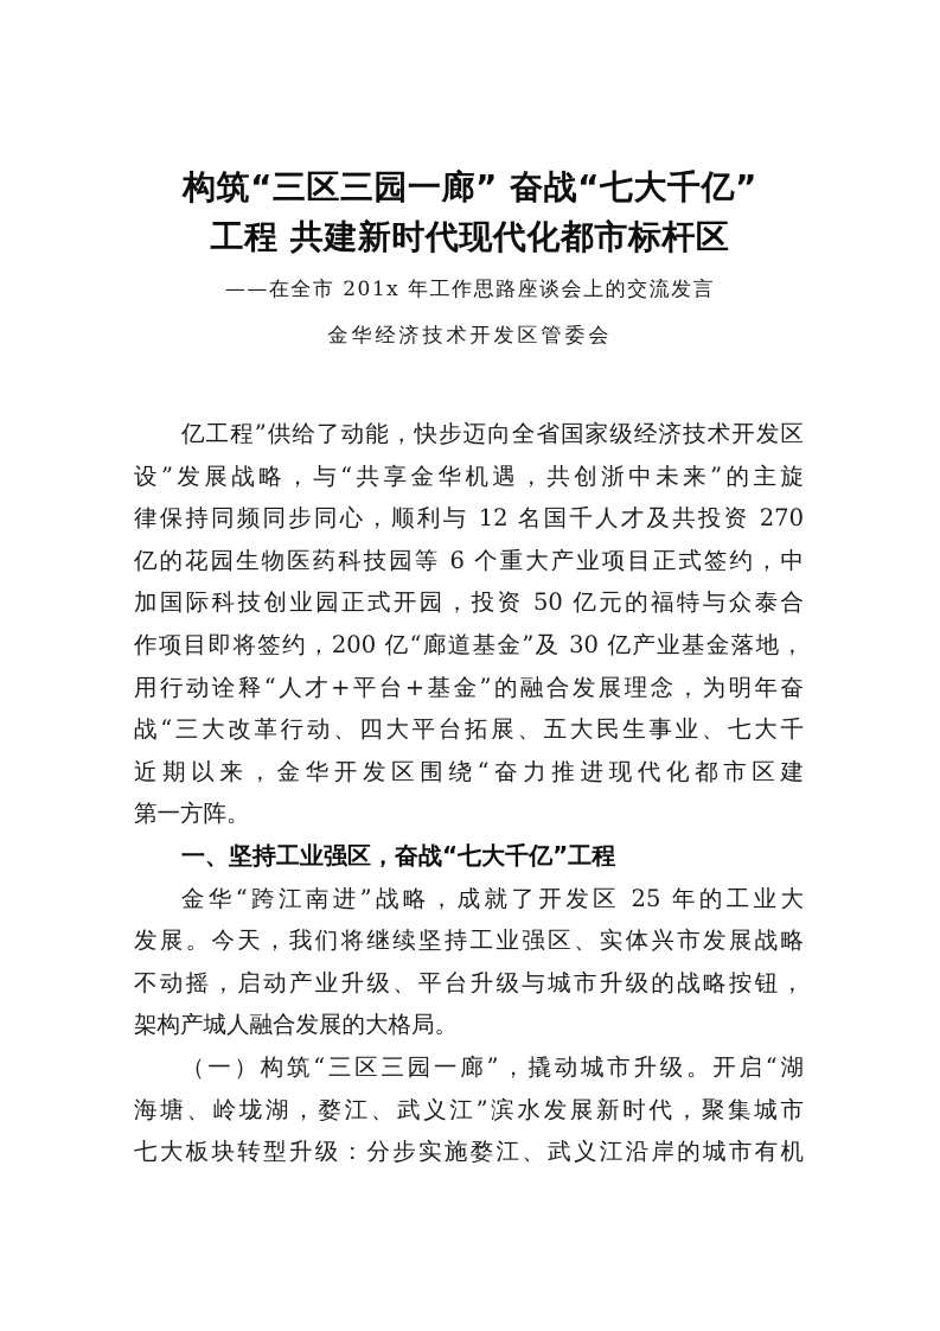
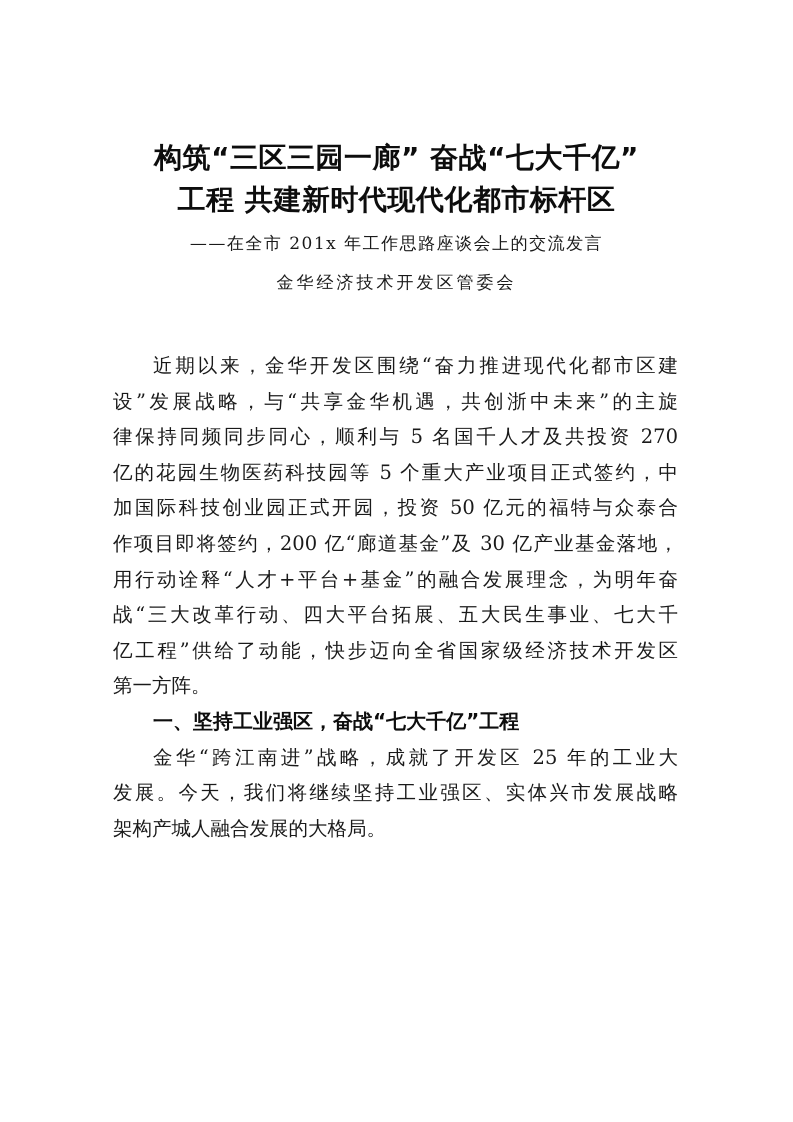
  构筑“三区三园一廊” 奋战“七大千亿”
  工程 共建新时代现代化都市标杆区
  ——在全市 201x 年工作思路座谈会上的交流发言
  金华经济技术开发区管委会
- 亿工程”供给了动能，快步迈向全省国家级经济技术开发区
+ 近期以来，金华开发区围绕“奋力推进现代化都市区建
  设”发展战略，与“共享金华机遇，共创浙中未来”的主旋
- 律保持同频同步同心，顺利与 12 名国千人才及共投资 270
+ 律保持同频同步同心，顺利与 5 名国千人才及共投资 270
- 亿的花园生物医药科技园等 6 个重大产业项目正式签约，中
+ 亿的花园生物医药科技园等 5 个重大产业项目正式签约，中
  加国际科技创业园正式开园，投资 50 亿元的福特与众泰合
  作项目即将签约，200 亿“廊道基金”及 30 亿产业基金落地，
  用行动诠释“人才+平台+基金”的融合发展理念，为明年奋
  战“三大改革行动、四大平台拓展、五大民生事业、七大千
- 近期以来，金华开发区围绕“奋力推进现代化都市区建
+ 亿工程”供给了动能，快步迈向全省国家级经济技术开发区
  第一方阵。
  一、坚持工业强区，奋战“七大千亿”工程
  金华“跨江南进”战略，成就了开发区 25 年的工业大
  发展。今天，我们将继续坚持工业强区、实体兴市发展战略
- 不动摇，启动产业升级、平台升级与城市升级的战略按钮，
  架构产城人融合发展的大格局。
- （一）构筑“三区三园一廊”，撬动城市升级。开启“湖
- 海塘、岭垅湖，婺江、武义江”滨水发展新时代，聚集城市
- 七大板块转型升级：分步实施婺江、武义江沿岸的城市有机
